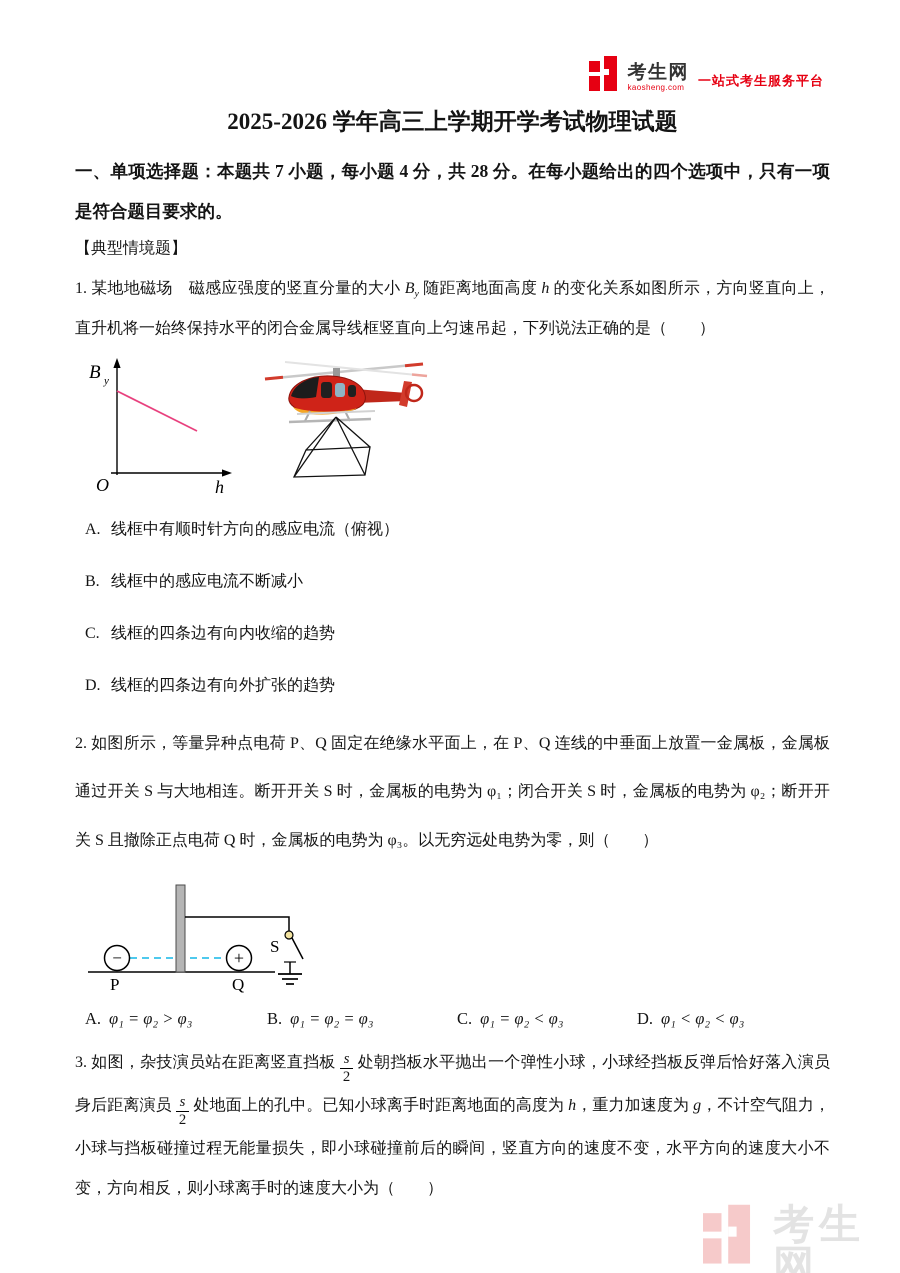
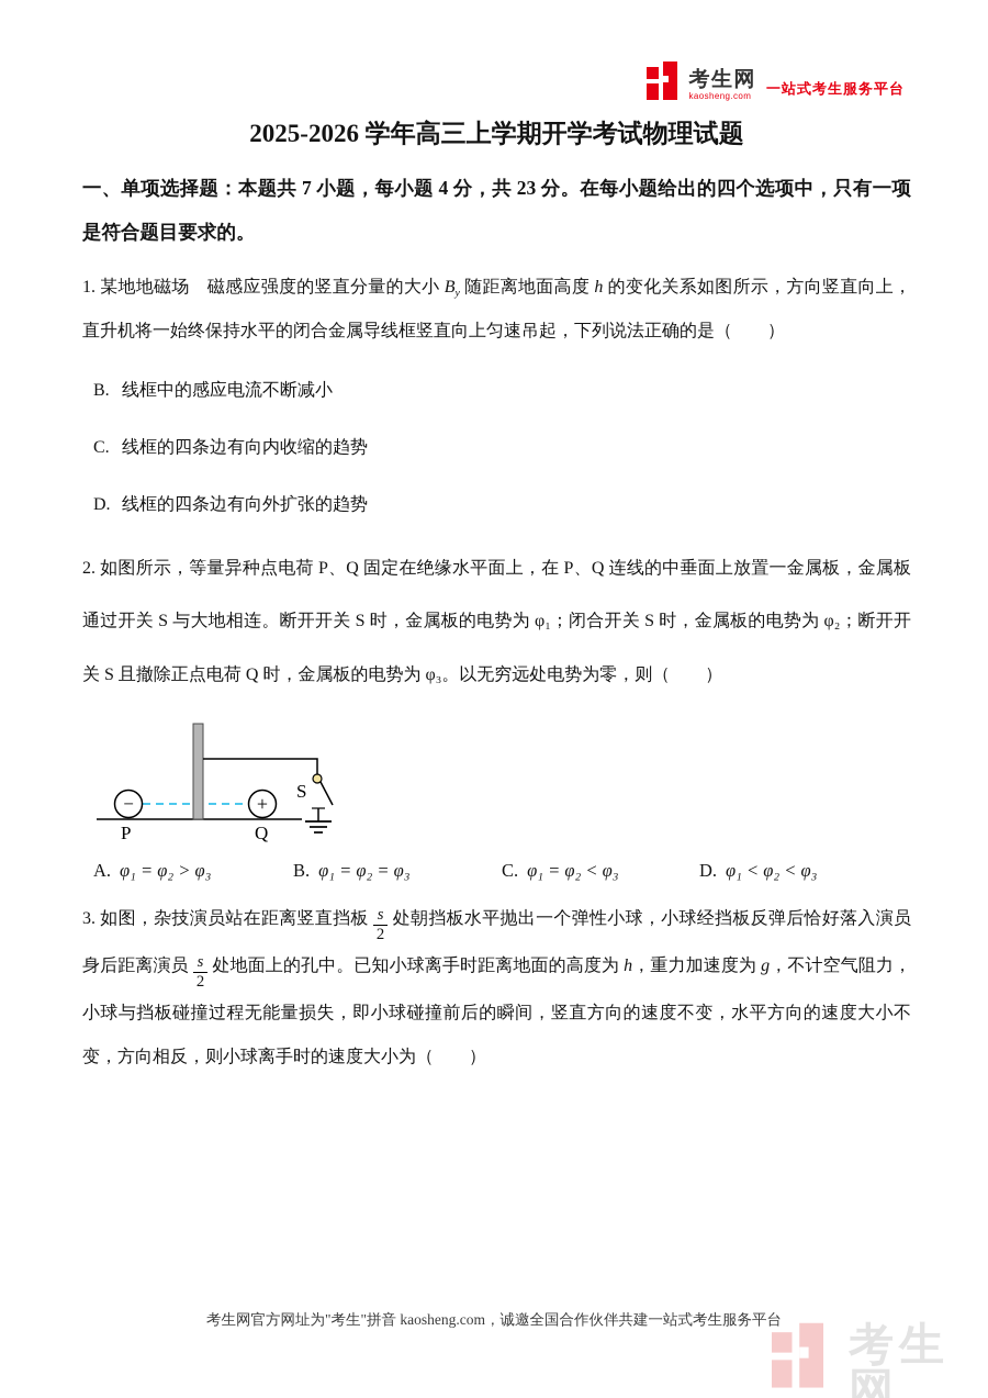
  考生网
  kaosheng.com
  一站式考生服务平台
  2025-2026 学年高三上学期开学考试物理试题
- 一、单项选择题：本题共 7 小题，每小题 4 分，共 28 分。在每小题给出的四个选项中，只有一项是符合题目要求的。
+ 一、单项选择题：本题共 7 小题，每小题 4 分，共 23 分。在每小题给出的四个选项中，只有一项是符合题目要求的。
- 【典型情境题】
  1. 某地地磁场 磁感应强度的竖直分量的大小 By 随距离地面高度 h 的变化关系如图所示，方向竖直向上，直升机将一始终保持水平的闭合金属导线框竖直向上匀速吊起，下列说法正确的是（ ）
- B
- y
- O
- h
- A. 线框中有顺时针方向的感应电流（俯视）
  B. 线框中的感应电流不断减小
  C. 线框的四条边有向内收缩的趋势
  D. 线框的四条边有向外扩张的趋势
  2. 如图所示，等量异种点电荷 P、Q 固定在绝缘水平面上，在 P、Q 连线的中垂面上放置一金属板，金属板通过开关 S 与大地相连。断开开关 S 时，金属板的电势为 φ₁；闭合开关 S 时，金属板的电势为 φ₂；断开开关 S 且撤除正点电荷 Q 时，金属板的电势为 φ₃。以无穷远处电势为零，则（ ）
  −
  +
  P
  Q
  S
  A. φ₁ = φ₂ > φ₃
  B. φ₁ = φ₂ = φ₃
  C. φ₁ = φ₂ < φ₃
  D. φ₁ < φ₂ < φ₃
  3. 如图，杂技演员站在距离竖直挡板
  s
  2
  处朝挡板水平抛出一个弹性小球，小球经挡板反弹后恰好落入演员身后距离演员
  s
  2
  处地面上的孔中。已知小球离手时距离地面的高度为 h，重力加速度为 g，不计空气阻力，小球与挡板碰撞过程无能量损失，即小球碰撞前后的瞬间，竖直方向的速度不变，水平方向的速度大小不变，方向相反，则小球离手时的速度大小为（ ）
+ 考生网官方网址为"考生"拼音 kaosheng.com，诚邀全国合作伙伴共建一站式考生服务平台
  考生网
